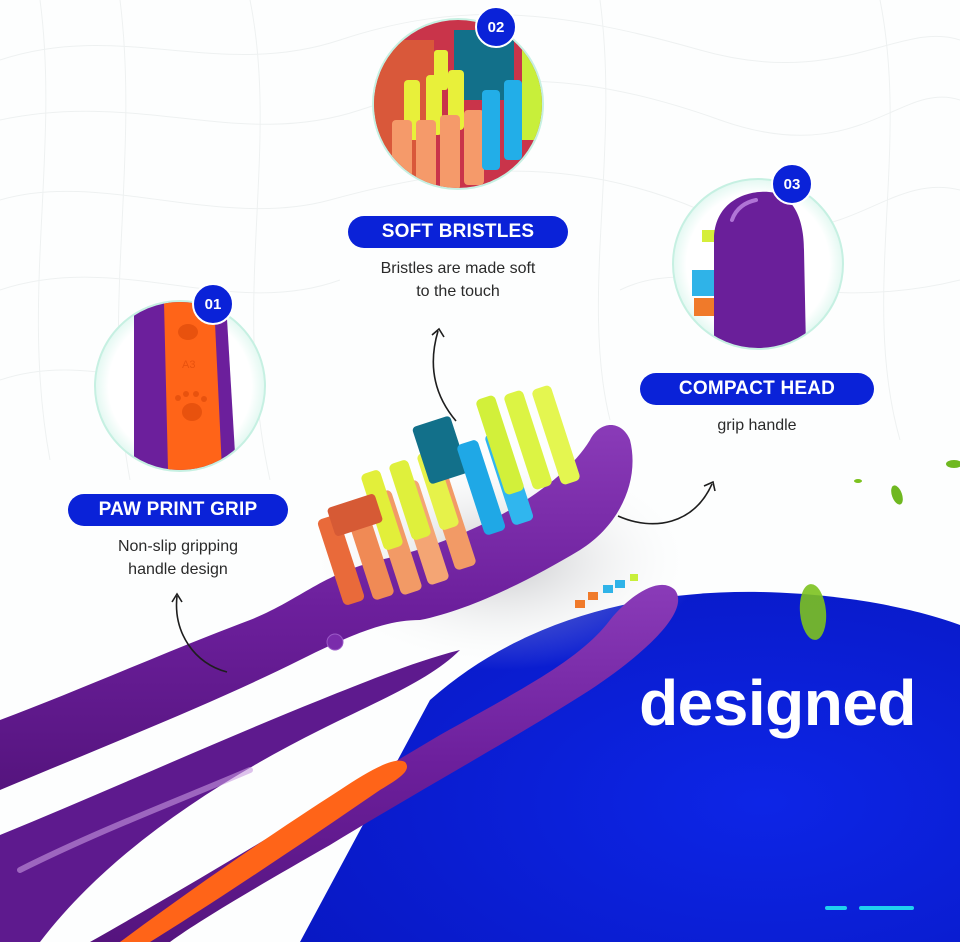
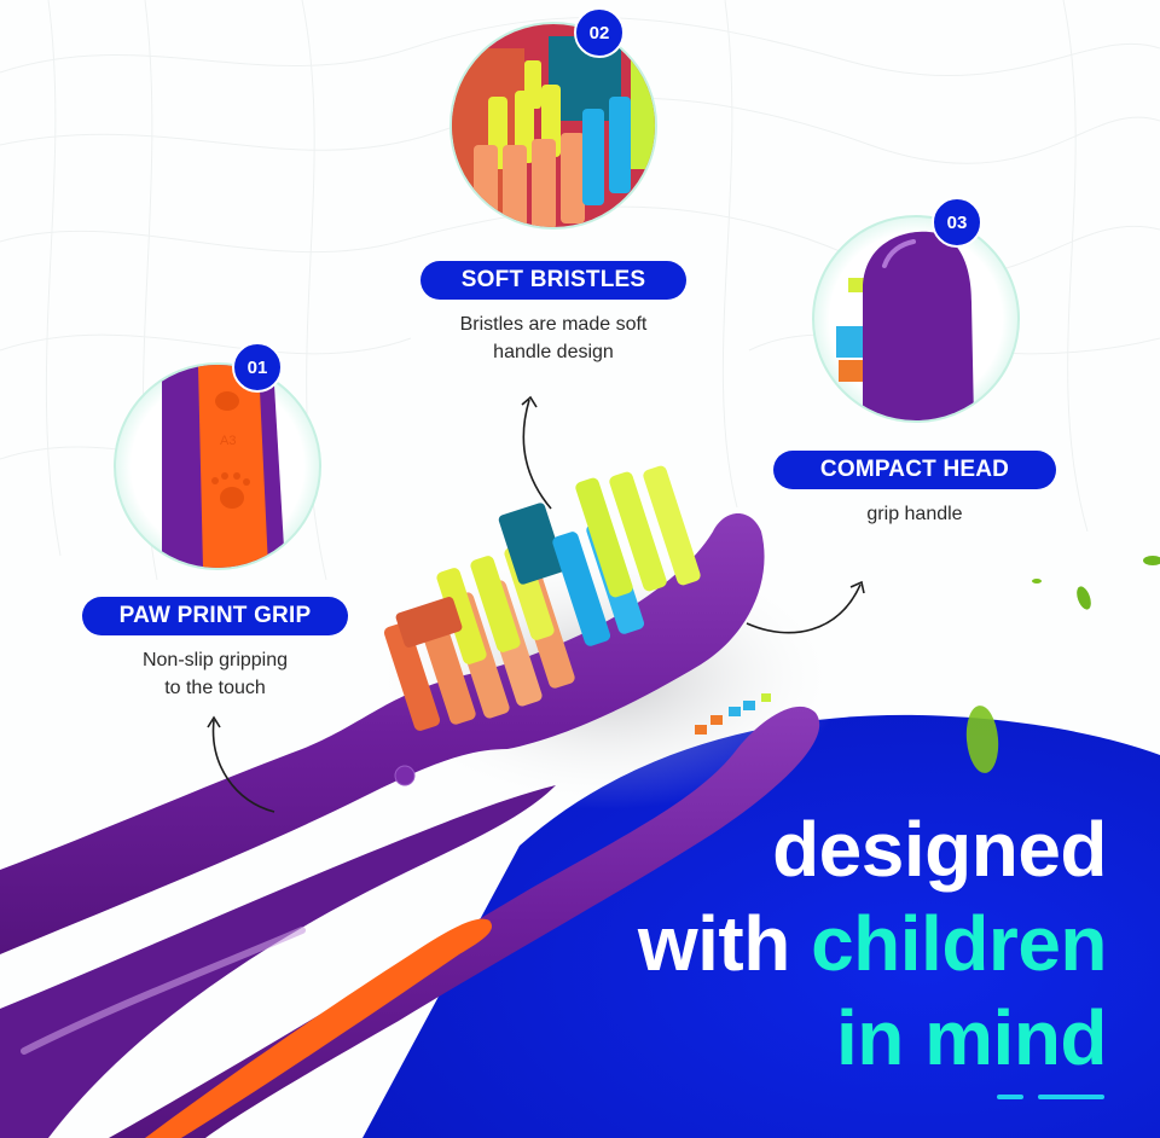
  01
  PAW PRINT GRIP
  Non-slip gripping
- handle design
+ to the touch
  02
  SOFT BRISTLES
  Bristles are made soft
- to the touch
+ handle design
  03
  COMPACT HEAD
  grip handle
  designed
+ with children
+ in mind
